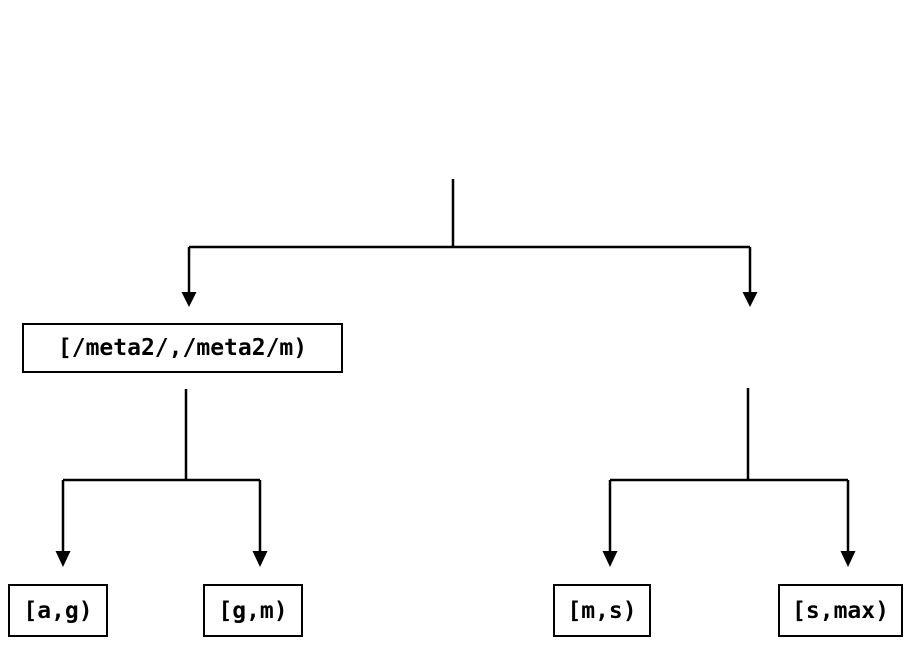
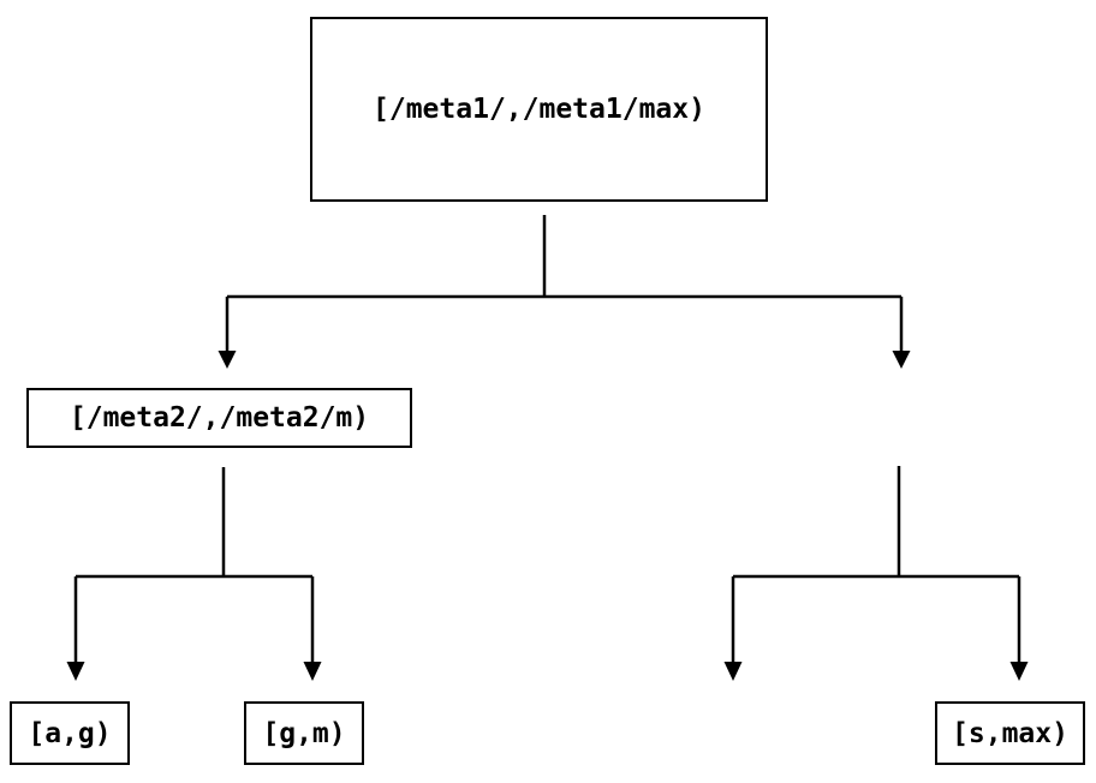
+ [/meta1/,/meta1/max)
  [/meta2/,/meta2/m)
  [a,g)
  [g,m)
- [m,s)
  [s,max)
